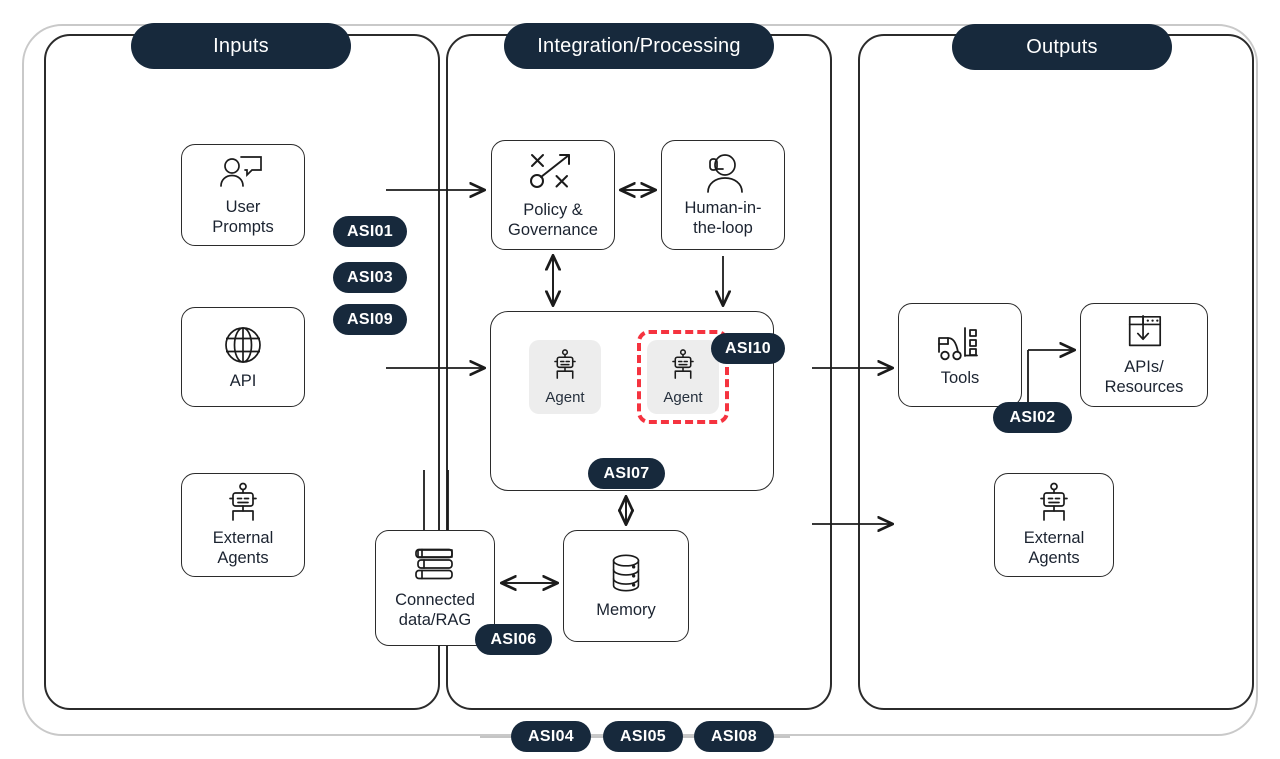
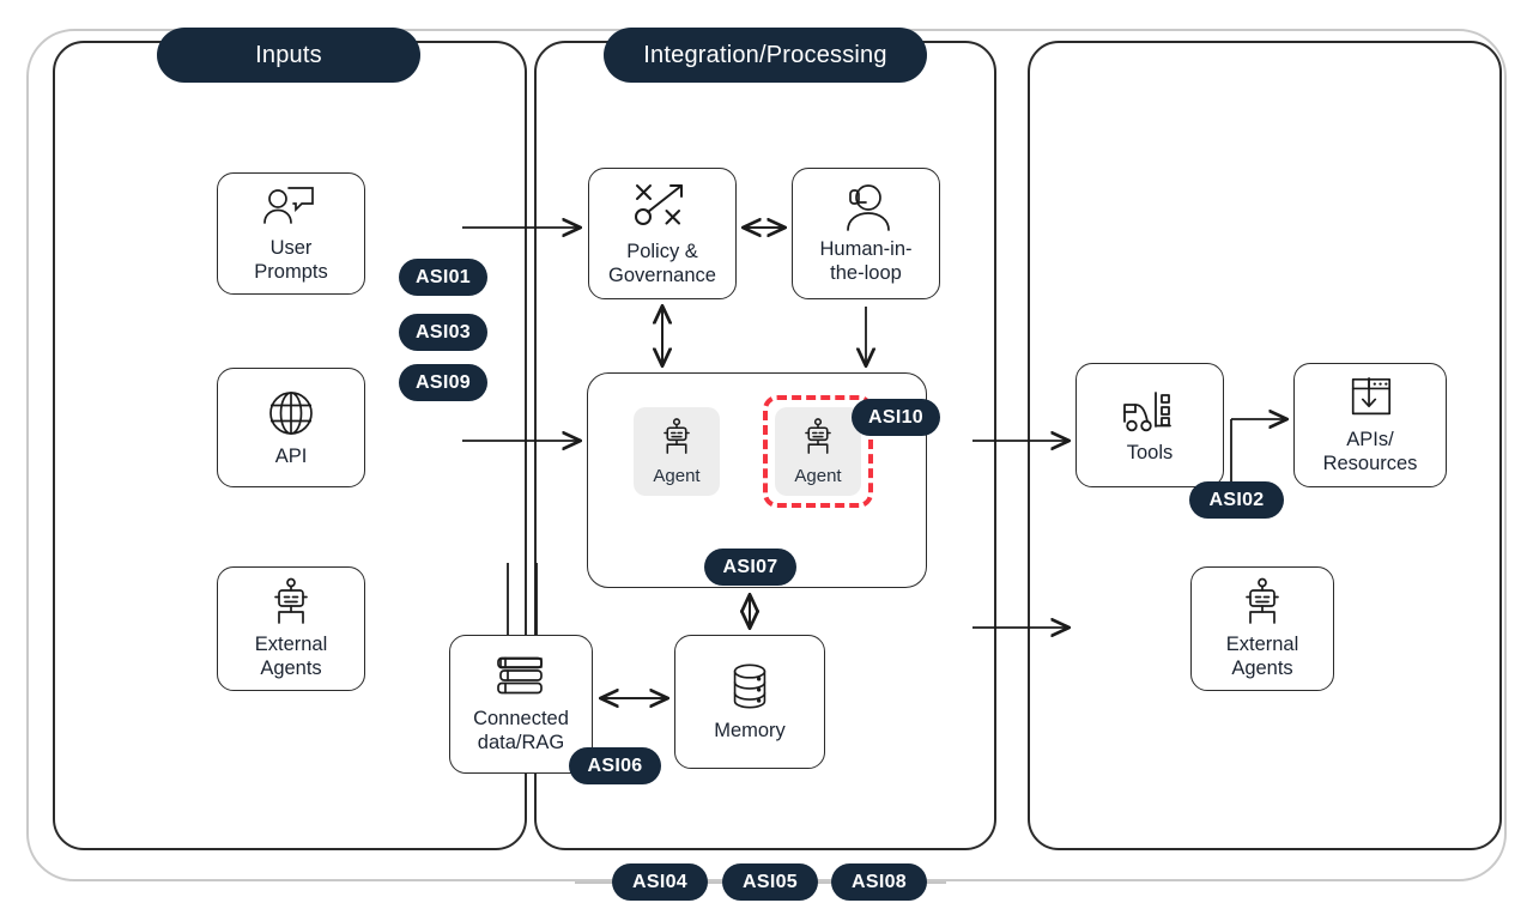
  Inputs
  Integration/Processing
- Outputs
  User
  Prompts
  API
  External
  Agents
  Policy &
  Governance
  Human-in-
  the-loop
  Agent
  Agent
  Connected
  data/RAG
  Memory
  Tools
  APIs/
  Resources
  External
  Agents
  ASI01
  ASI03
  ASI09
  ASI10
  ASI07
  ASI06
  ASI02
  ASI04
  ASI05
  ASI08
